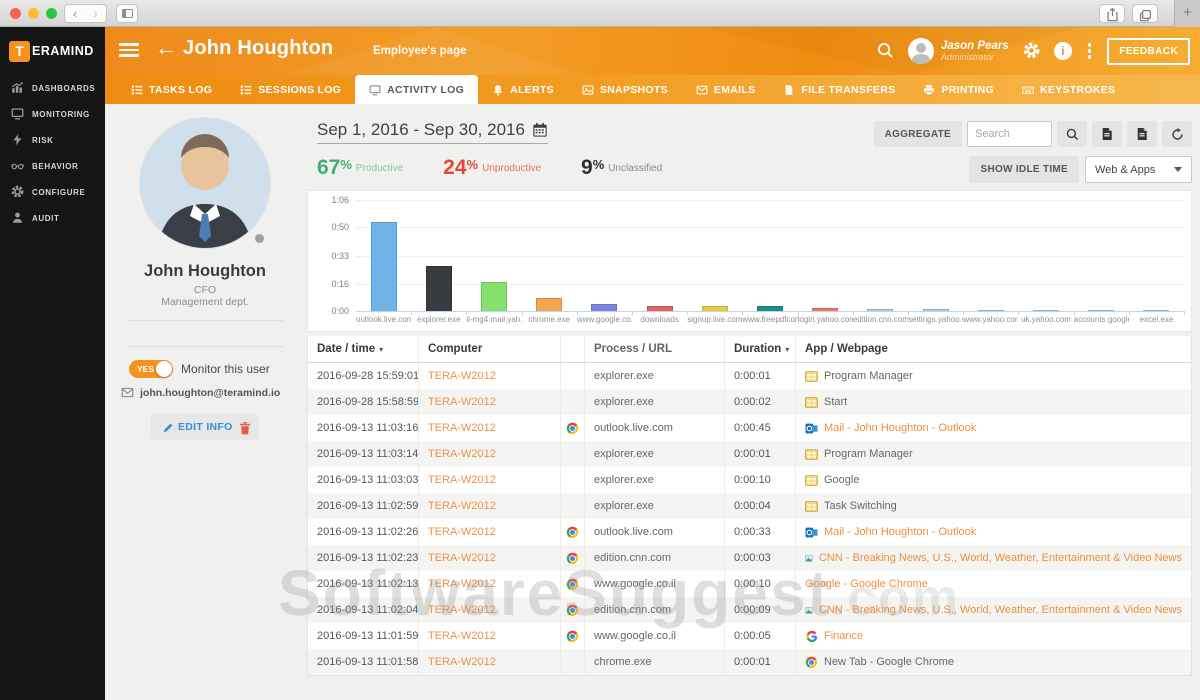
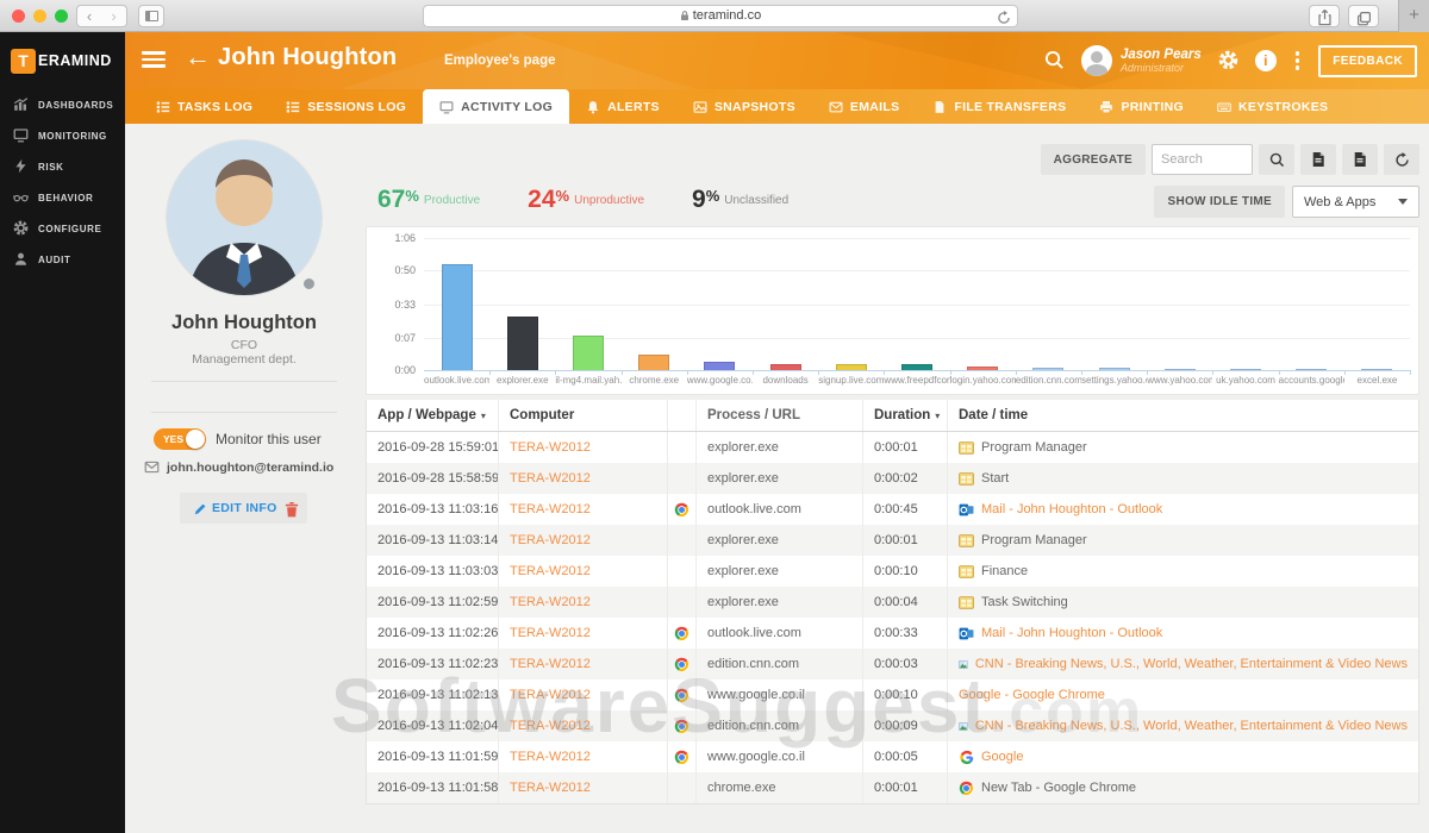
  ‹
  ›
+ teramind.co
  +
  T
  ERAMIND
  DASHBOARDS
  MONITORING
  RISK
  BEHAVIOR
  CONFIGURE
  AUDIT
  ←
  John Houghton
  Employee's page
  Jason Pears
  Administrator
  i
  FEEDBACK
  TASKS LOG
  SESSIONS LOG
  ACTIVITY LOG
  ALERTS
  SNAPSHOTS
  EMAILS
  FILE TRANSFERS
  PRINTING
  KEYSTROKES
  John Houghton
  CFO
  Management dept.
  YES
  Monitor this user
  john.houghton@teramind.io
  EDIT INFO
- Sep 1, 2016 - Sep 30, 2016
  AGGREGATE
  Search
  67
  %
  Productive
  24
  %
  Unproductive
  9
  %
  Unclassified
  SHOW IDLE TIME
  Web & Apps
  1:06
  0:50
  0:33
- 0:16
+ 0:07
  0:00
  outlook.live.com
  explorer.exe
  il-mg4.mail.yah.
  chrome.exe
  www.google.co.
  downloads
  signup.live.com
  www.freepdfcon
  login.yahoo.com
  edition.cnn.com
  settings.yahoo.
  www.yahoo.com
  uk.yahoo.com
  accounts.googl
  excel.exe
- Date / time ▾
+ App / Webpage ▾
  Computer
  Process / URL
  Duration ▾
- App / Webpage
+ Date / time
  2016-09-28 15:59:01
  TERA-W2012
  explorer.exe
  0:00:01
  Program Manager
  2016-09-28 15:58:59
  TERA-W2012
  explorer.exe
  0:00:02
  Start
  2016-09-13 11:03:16
  TERA-W2012
  outlook.live.com
  0:00:45
  Mail - John Houghton - Outlook
  2016-09-13 11:03:14
  TERA-W2012
  explorer.exe
  0:00:01
  Program Manager
  2016-09-13 11:03:03
  TERA-W2012
  explorer.exe
  0:00:10
- Google
+ Finance
  2016-09-13 11:02:59
  TERA-W2012
  explorer.exe
  0:00:04
  Task Switching
  2016-09-13 11:02:26
  TERA-W2012
  outlook.live.com
  0:00:33
  Mail - John Houghton - Outlook
  2016-09-13 11:02:23
  TERA-W2012
  edition.cnn.com
  0:00:03
  CNN - Breaking News, U.S., World, Weather, Entertainment & Video News
  2016-09-13 11:02:13
  TERA-W2012
  www.google.co.il
  0:00:10
  Google - Google Chrome
  2016-09-13 11:02:04
  TERA-W2012
  edition.cnn.com
  0:00:09
  CNN - Breaking News, U.S., World, Weather, Entertainment & Video News
  2016-09-13 11:01:59
  TERA-W2012
  www.google.co.il
  0:00:05
- Finance
+ Google
  2016-09-13 11:01:58
  TERA-W2012
  chrome.exe
  0:00:01
  New Tab - Google Chrome
  SoftwareSuggest.com
